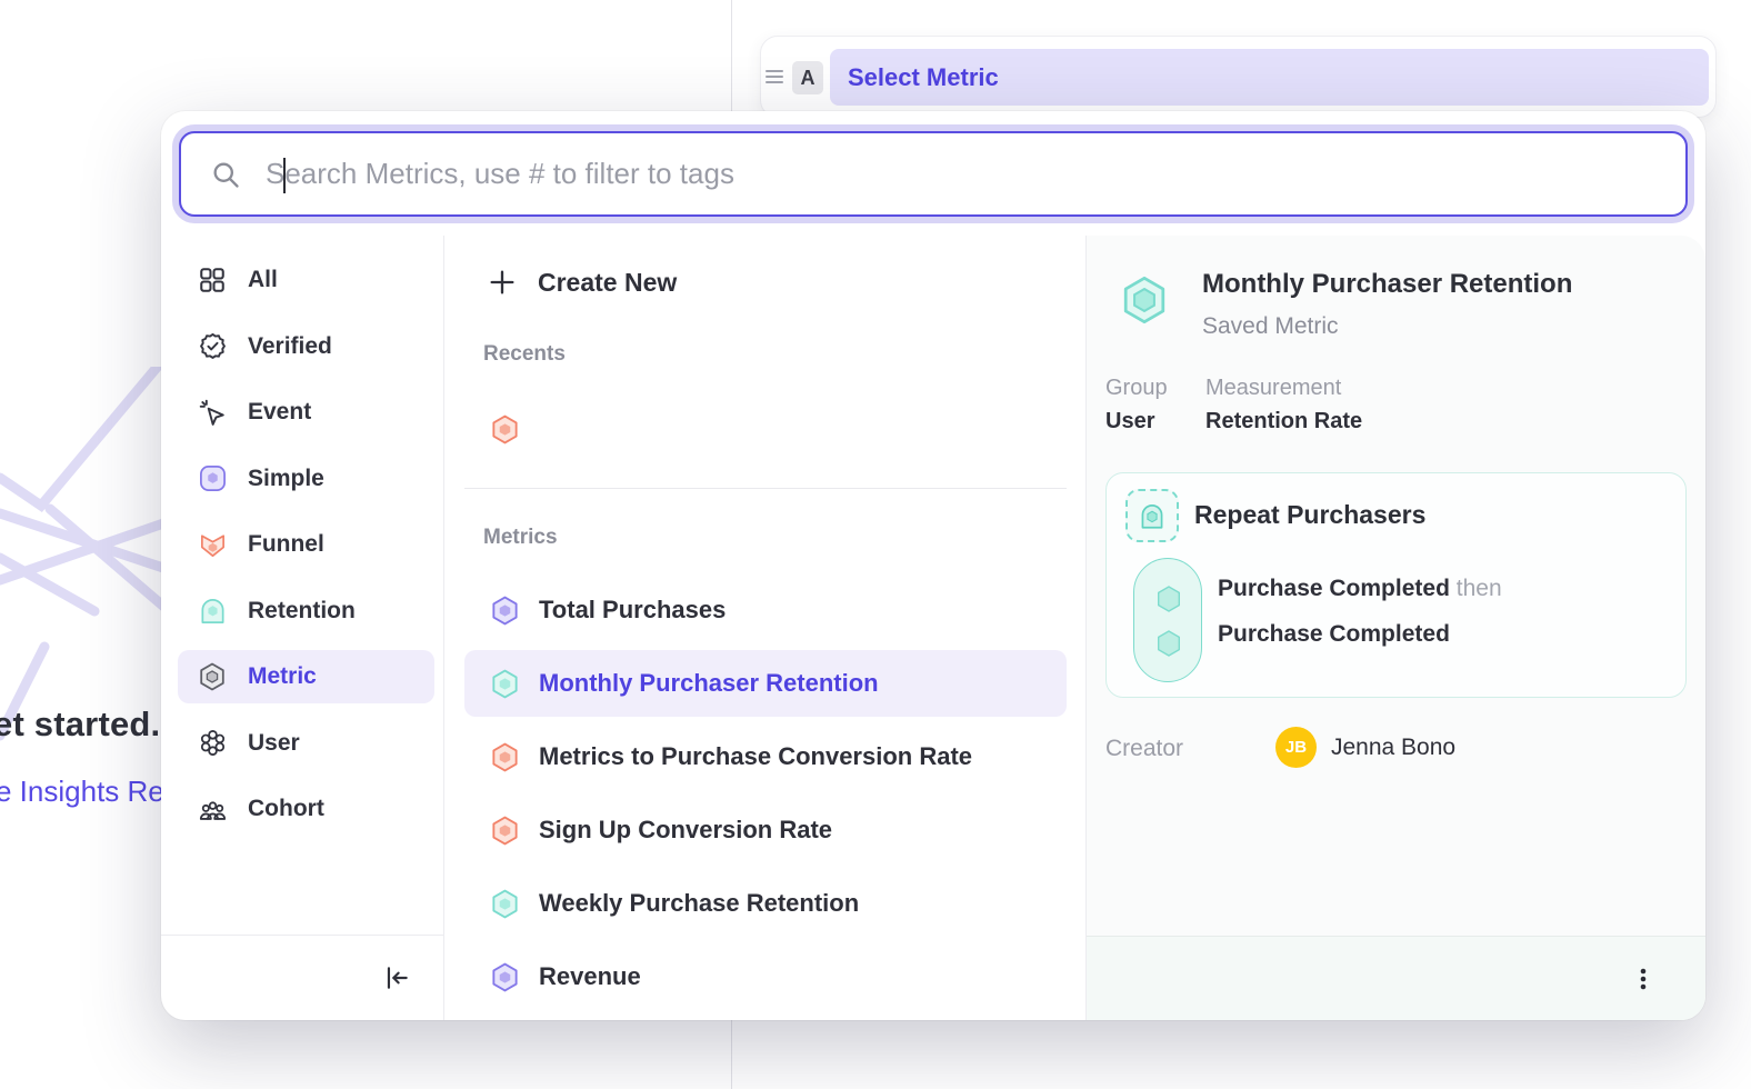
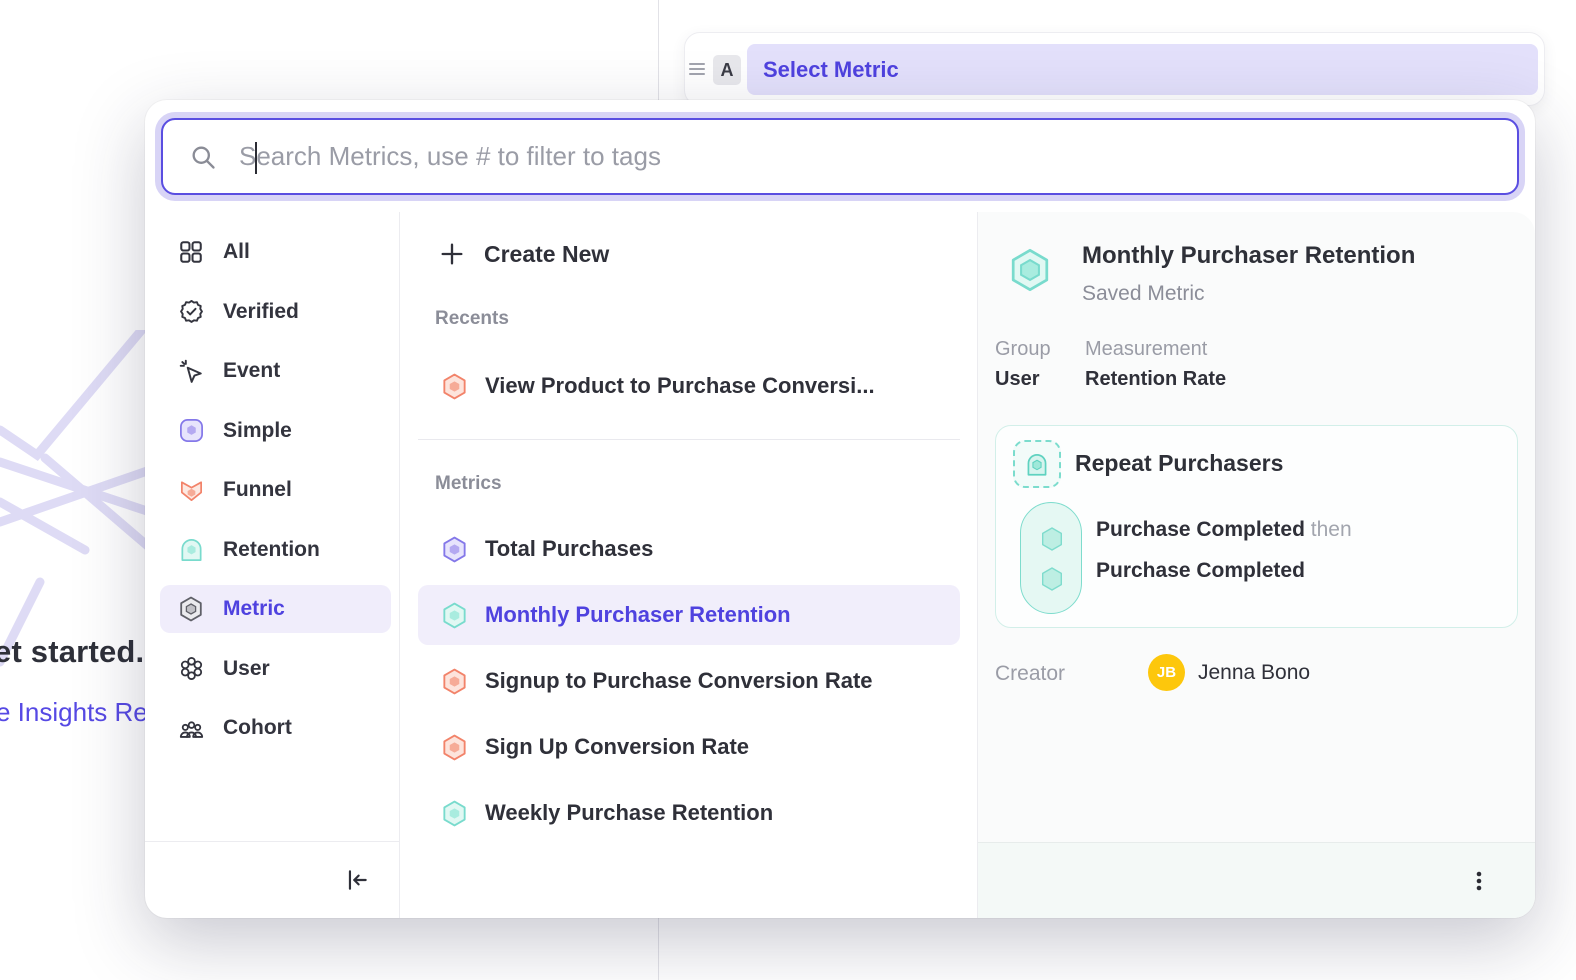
  et started.
  e Insights Re
  A
  Select Metric
  Search Metrics, use # to filter to tags
  All
  Verified
  Event
  Simple
  Funnel
  Retention
  Metric
  User
  Cohort
  Create New
  Recents
+ View Product to Purchase Conversi...
  Metrics
  Total Purchases
  Monthly Purchaser Retention
- Metrics to Purchase Conversion Rate
+ Signup to Purchase Conversion Rate
  Sign Up Conversion Rate
  Weekly Purchase Retention
- Revenue
  Monthly Purchaser Retention
  Saved Metric
  Group
  Measurement
  User
  Retention Rate
  Repeat Purchasers
  Purchase Completed then
  Purchase Completed
  Creator
  JB
  Jenna Bono
